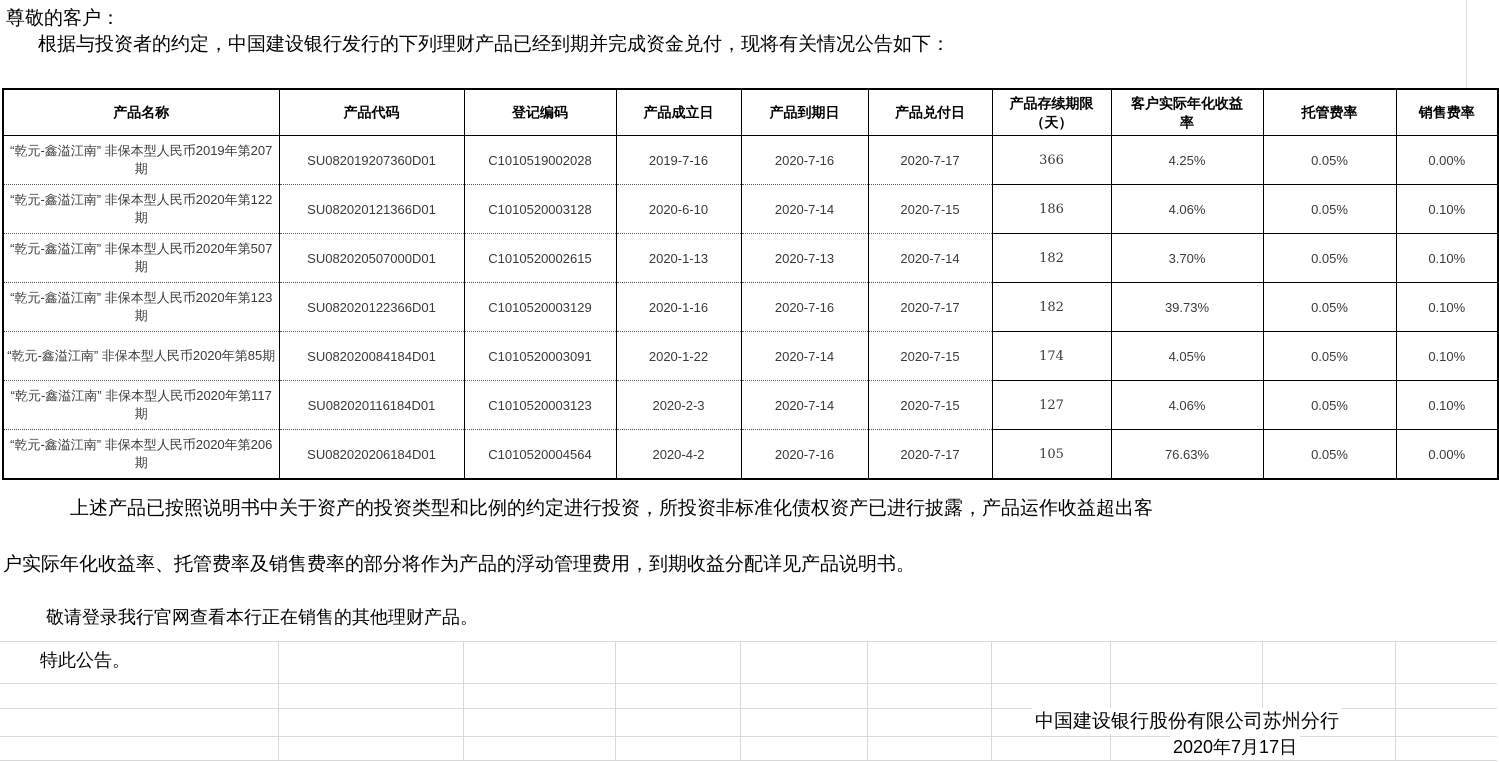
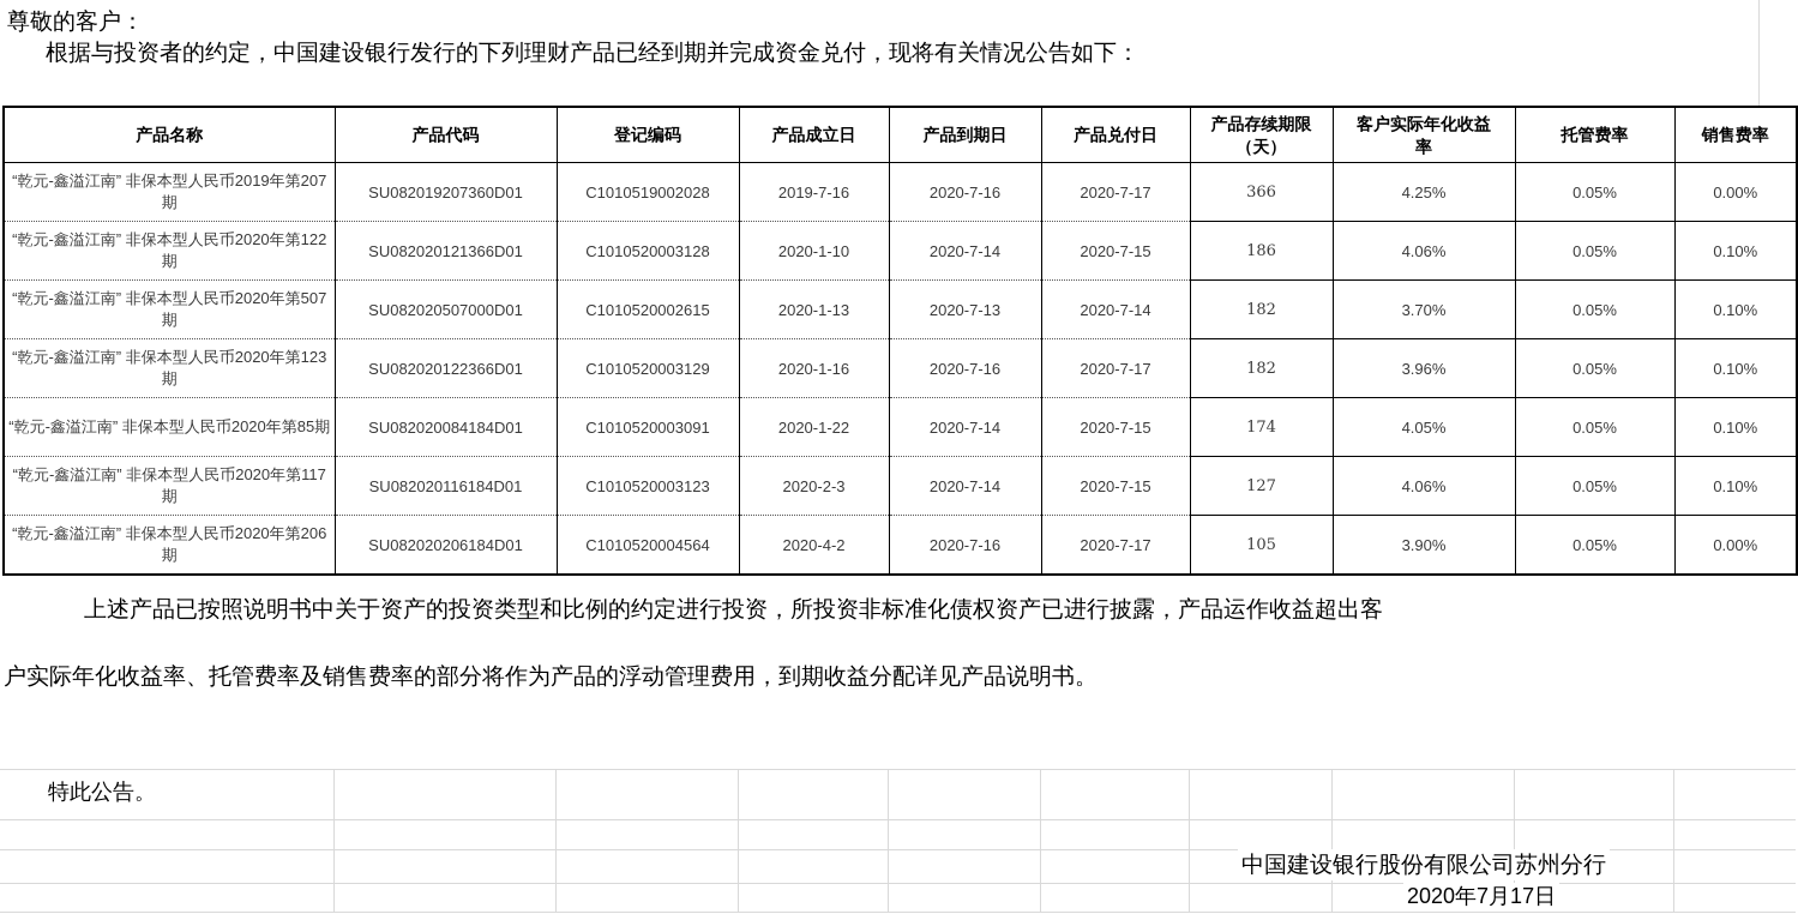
  尊敬的客户：
  根据与投资者的约定，中国建设银行发行的下列理财产品已经到期并完成资金兑付，现将有关情况公告如下：
  产品名称	产品代码	登记编码	产品成立日	产品到期日	产品兑付日	产品存续期限（天）	客户实际年化收益率	托管费率	销售费率
  “乾元-鑫溢江南” 非保本型人民币2019年第207期	SU082019207360D01	C1010519002028	2019-7-16	2020-7-16	2020-7-17	366	4.25%	0.05%	0.00%
- “乾元-鑫溢江南” 非保本型人民币2020年第122期	SU082020121366D01	C1010520003128	2020-6-10	2020-7-14	2020-7-15	186	4.06%	0.05%	0.10%
+ “乾元-鑫溢江南” 非保本型人民币2020年第122期	SU082020121366D01	C1010520003128	2020-1-10	2020-7-14	2020-7-15	186	4.06%	0.05%	0.10%
  “乾元-鑫溢江南” 非保本型人民币2020年第507期	SU082020507000D01	C1010520002615	2020-1-13	2020-7-13	2020-7-14	182	3.70%	0.05%	0.10%
- “乾元-鑫溢江南” 非保本型人民币2020年第123期	SU082020122366D01	C1010520003129	2020-1-16	2020-7-16	2020-7-17	182	39.73%	0.05%	0.10%
+ “乾元-鑫溢江南” 非保本型人民币2020年第123期	SU082020122366D01	C1010520003129	2020-1-16	2020-7-16	2020-7-17	182	3.96%	0.05%	0.10%
  “乾元-鑫溢江南” 非保本型人民币2020年第85期	SU082020084184D01	C1010520003091	2020-1-22	2020-7-14	2020-7-15	174	4.05%	0.05%	0.10%
  “乾元-鑫溢江南” 非保本型人民币2020年第117期	SU082020116184D01	C1010520003123	2020-2-3	2020-7-14	2020-7-15	127	4.06%	0.05%	0.10%
- “乾元-鑫溢江南” 非保本型人民币2020年第206期	SU082020206184D01	C1010520004564	2020-4-2	2020-7-16	2020-7-17	105	76.63%	0.05%	0.00%
+ “乾元-鑫溢江南” 非保本型人民币2020年第206期	SU082020206184D01	C1010520004564	2020-4-2	2020-7-16	2020-7-17	105	3.90%	0.05%	0.00%
  上述产品已按照说明书中关于资产的投资类型和比例的约定进行投资，所投资非标准化债权资产已进行披露，产品运作收益超出客
  户实际年化收益率、托管费率及销售费率的部分将作为产品的浮动管理费用，到期收益分配详见产品说明书。
- 敬请登录我行官网查看本行正在销售的其他理财产品。
  特此公告。
  中国建设银行股份有限公司苏州分行
  2020年7月17日
